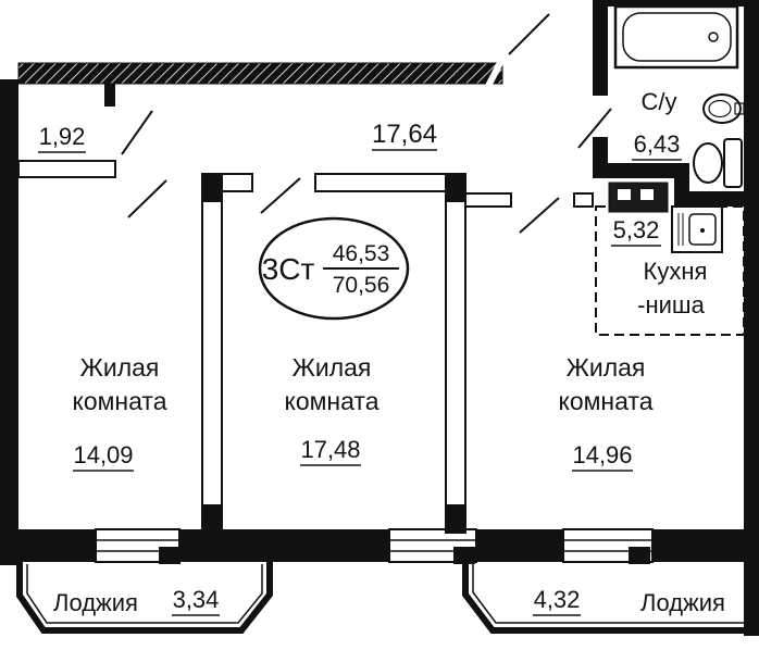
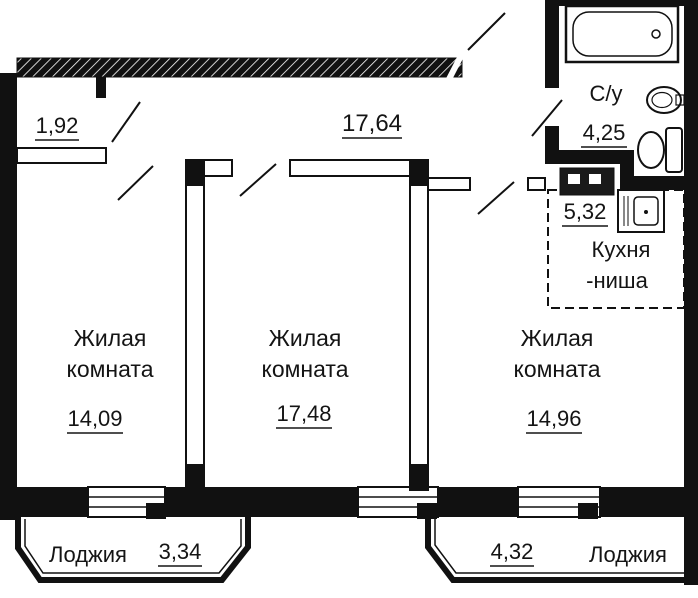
- 3Ст
- 46,53
- 70,56
  1,92
  17,64
  С/у
- 6,43
+ 4,25
  5,32
  Кухня
  -ниша
  Жилая
  комната
  14,09
  Жилая
  комната
  17,48
  Жилая
  комната
  14,96
  Лоджия
  3,34
  4,32
  Лоджия
